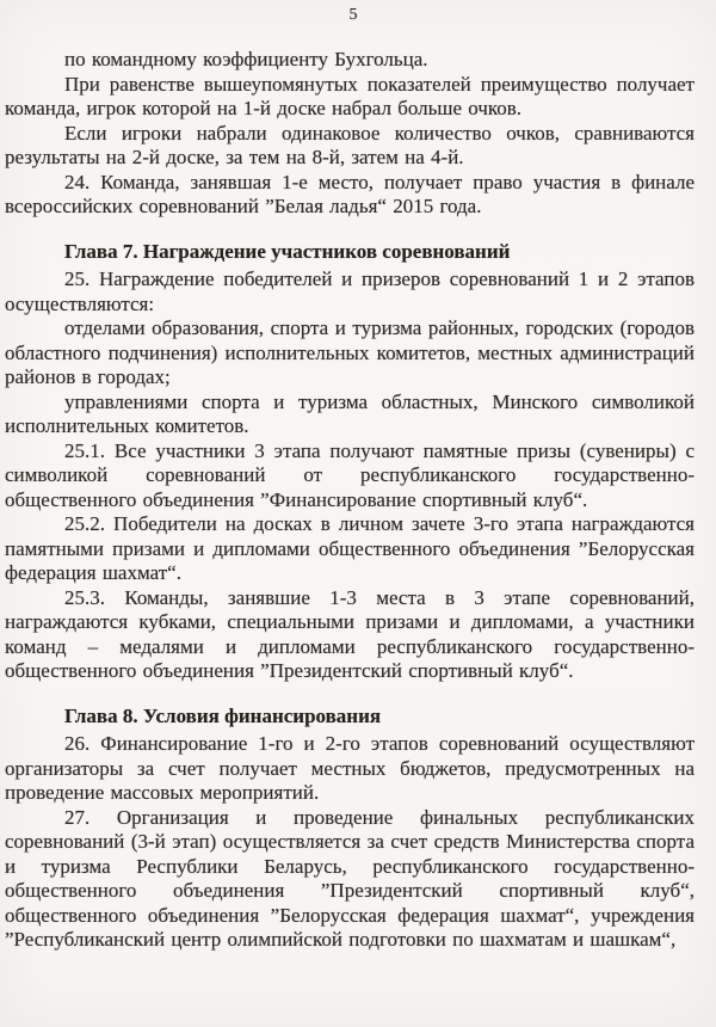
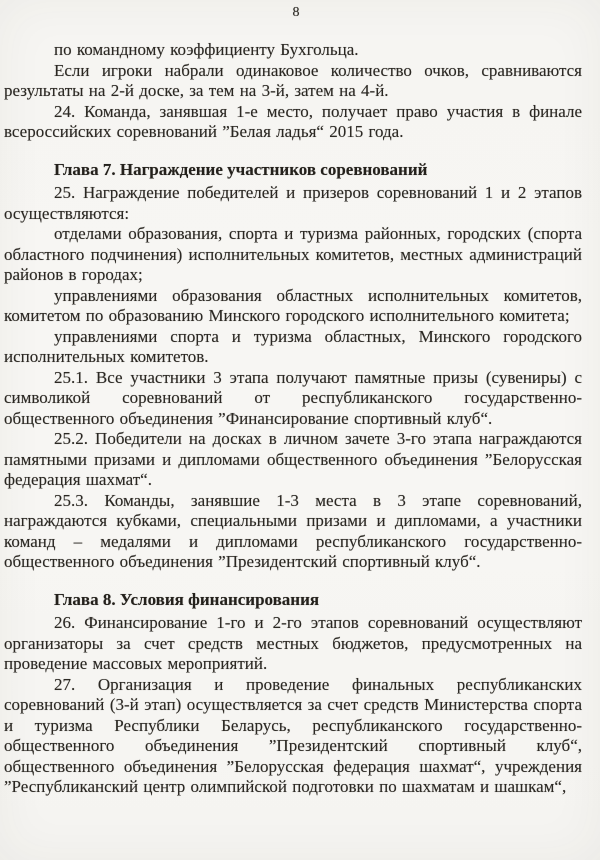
- 5
+ 8
  по командному коэффициенту Бухгольца.
- При равенстве вышеупомянутых показателей преимущество получает команда, игрок которой на 1-й доске набрал больше очков.
- Если игроки набрали одинаковое количество очков, сравниваются результаты на 2-й доске, за тем на 8-й, затем на 4-й.
+ Если игроки набрали одинаковое количество очков, сравниваются результаты на 2-й доске, за тем на 3-й, затем на 4-й.
  24. Команда, занявшая 1-е место, получает право участия в финале всероссийских соревнований ”Белая ладья“ 2015 года.
  Глава 7. Награждение участников соревнований
  25. Награждение победителей и призеров соревнований 1 и 2 этапов осуществляются:
- отделами образования, спорта и туризма районных, городских (городов областного подчинения) исполнительных комитетов, местных администраций районов в городах;
+ отделами образования, спорта и туризма районных, городских (спорта областного подчинения) исполнительных комитетов, местных администраций районов в городах;
+ управлениями образования областных исполнительных комитетов, комитетом по образованию Минского городского исполнительного комитета;
- управлениями спорта и туризма областных, Минского символикой исполнительных комитетов.
+ управлениями спорта и туризма областных, Минского городского исполнительных комитетов.
  25.1. Все участники 3 этапа получают памятные призы (сувениры) с символикой соревнований от республиканского государственно-общественного объединения ”Финансирование спортивный клуб“.
  25.2. Победители на досках в личном зачете 3-го этапа награждаются памятными призами и дипломами общественного объединения ”Белорусская федерация шахмат“.
  25.3. Команды, занявшие 1-3 места в 3 этапе соревнований, награждаются кубками, специальными призами и дипломами, а участники команд – медалями и дипломами республиканского государственно-общественного объединения ”Президентский спортивный клуб“.
  Глава 8. Условия финансирования
- 26. Финансирование 1-го и 2-го этапов соревнований осуществляют организаторы за счет получает местных бюджетов, предусмотренных на проведение массовых мероприятий.
+ 26. Финансирование 1-го и 2-го этапов соревнований осуществляют организаторы за счет средств местных бюджетов, предусмотренных на проведение массовых мероприятий.
  27. Организация и проведение финальных республиканских соревнований (3-й этап) осуществляется за счет средств Министерства спорта и туризма Республики Беларусь, республиканского государственно-общественного объединения ”Президентский спортивный клуб“, общественного объединения ”Белорусская федерация шахмат“, учреждения ”Республиканский центр олимпийской подготовки по шахматам и шашкам“,
